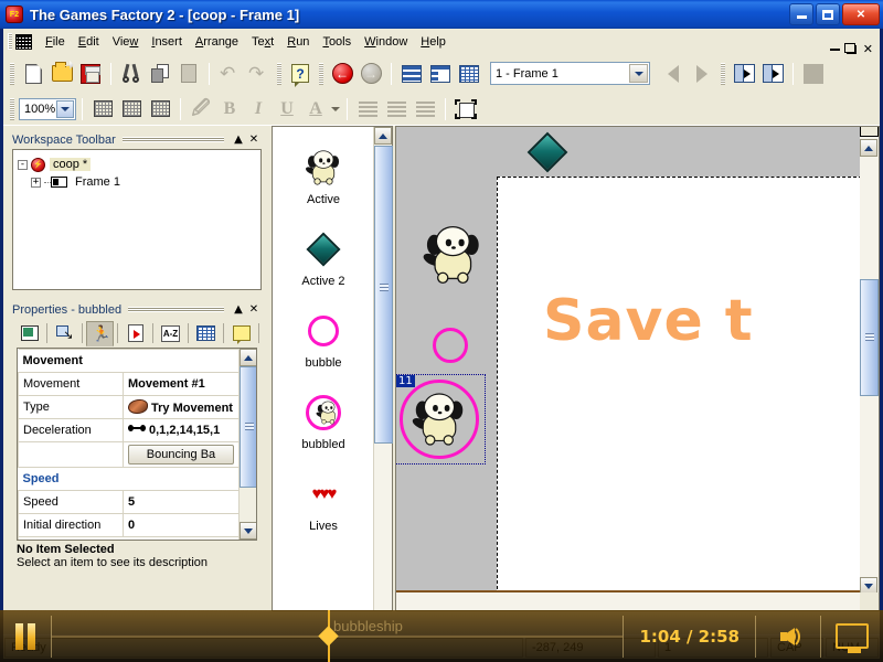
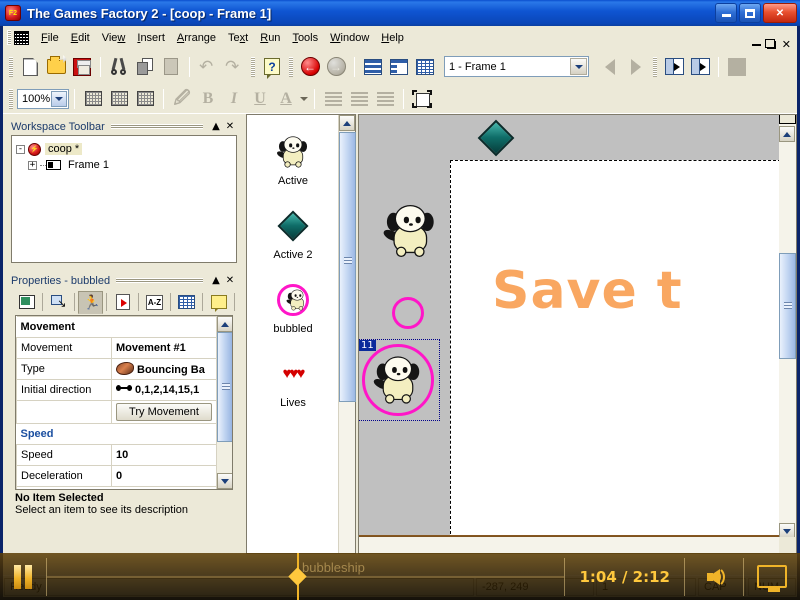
  The Games Factory 2 - [coop - Frame 1]
  ✕
  File
  Edit
  View
  Insert
  Arrange
  Text
  Run
  Tools
  Window
  Help
  ✕
  ↶
  ↷
  ?
  ←
  →
  1 - Frame 1
  100%
  🖉
  B
  I
  U
  A
  Workspace Toolbar
  ▲
  ✕
  -
  coop *
  +
  Frame 1
  Properties - bubbled
  ▲
  ✕
  ↘
  🏃
  A-Z
  Movement
  Movement	Movement #1
- Type	Try Movement
+ Type	Bouncing Ba
- Deceleration	0,1,2,14,15,1
+ Initial direction	0,1,2,14,15,1
- 	Bouncing Ba
+ 	Try Movement
  Speed
- Speed	5
+ Speed	10
- Initial direction	0
+ Deceleration	0
  No Item Selected
  Select an item to see its description
  Active
  Active 2
- bubble
  bubbled
  ♥♥♥
  Lives
  11
  Save t
  bubbleship
- 1:04 / 2:58
+ 1:04 / 2:12
